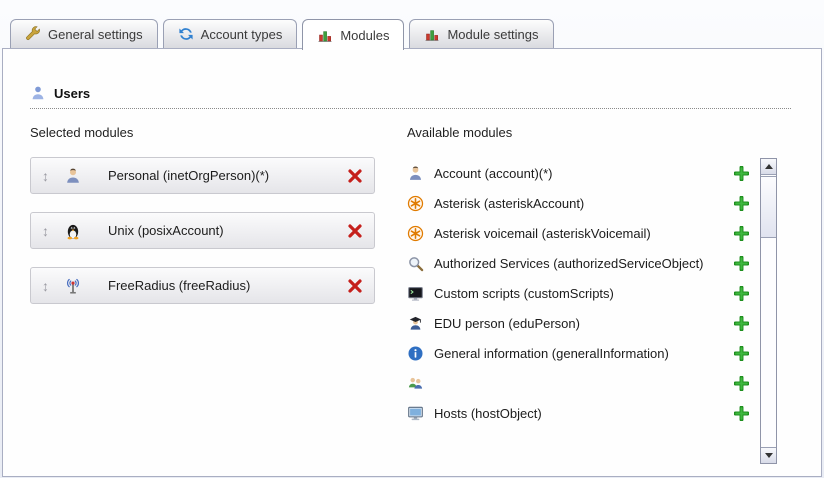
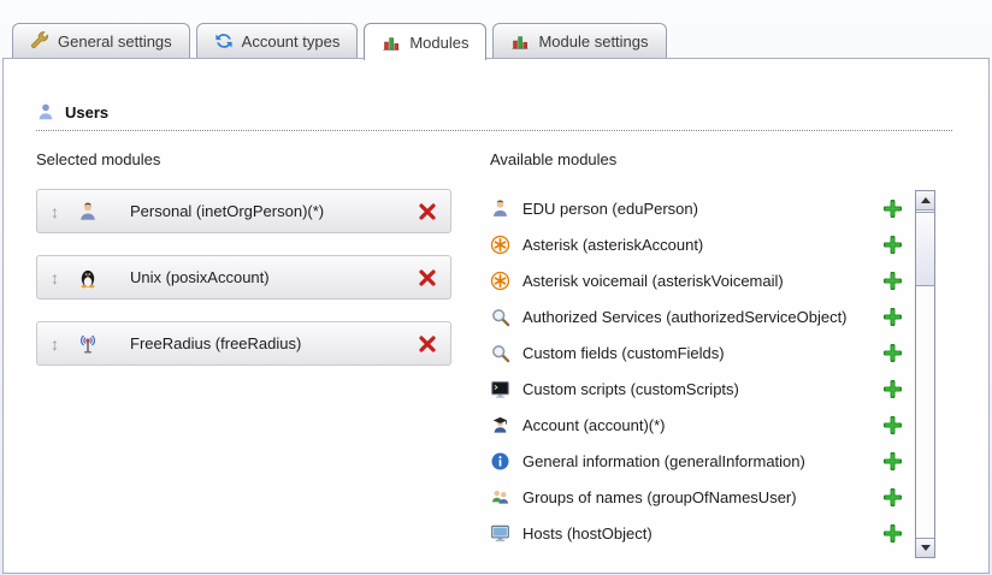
  General settings
  Account types
  Modules
  Module settings
  Users
  Selected modules
  ↕
  Personal (inetOrgPerson)(*)
  ↕
  Unix (posixAccount)
  ↕
  FreeRadius (freeRadius)
  Available modules
- Account (account)(*)
+ EDU person (eduPerson)
  Asterisk (asteriskAccount)
  Asterisk voicemail (asteriskVoicemail)
  Authorized Services (authorizedServiceObject)
+ Custom fields (customFields)
  Custom scripts (customScripts)
- EDU person (eduPerson)
+ Account (account)(*)
  General information (generalInformation)
+ Groups of names (groupOfNamesUser)
  Hosts (hostObject)
